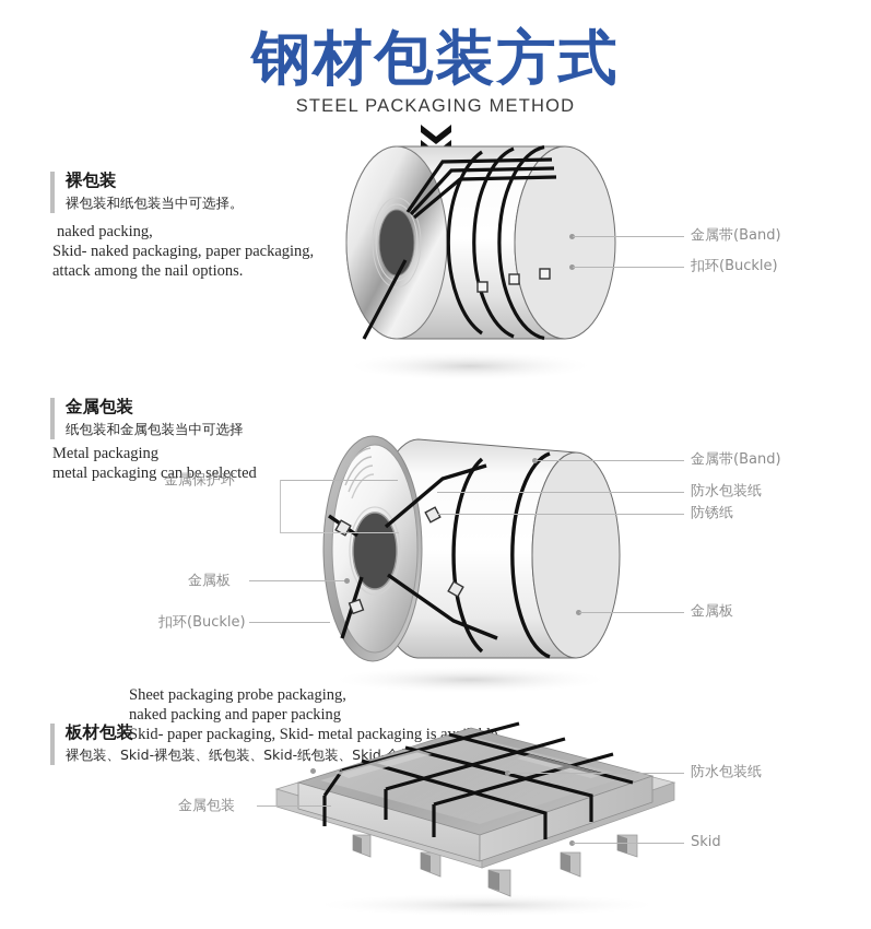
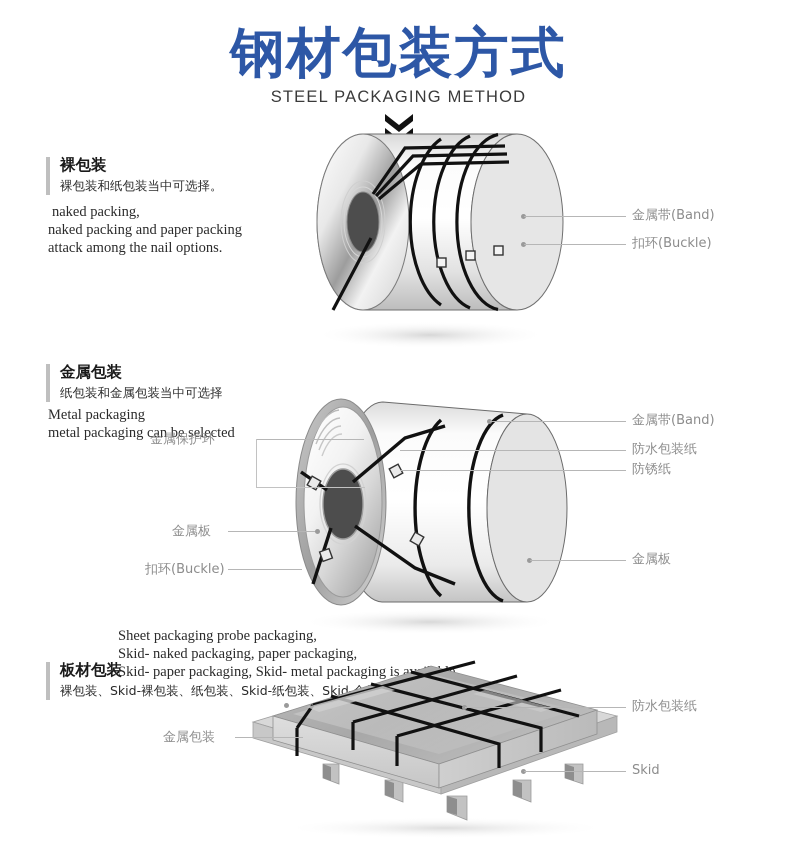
  钢材包装方式
  STEEL PACKAGING METHOD
  裸包装
  裸包装和纸包装当中可选择。
  naked packing,
- Skid- naked packaging, paper packaging,
+ naked packing and paper packing
  attack among the nail options.
  金属带(Band)
  扣环(Buckle)
  金属包装
  纸包装和金属包装当中可选择
  Metal packaging
  metal packaging can be selected
  金属保护环
  金属板
  扣环(Buckle)
  金属带(Band)
  防水包装纸
  防锈纸
  金属板
  Sheet packaging probe packaging,
- naked packing and paper packing
+ Skid- naked packaging, paper packaging,
  Skid- paper packaging, Skid- metal packaging is a.
  板材包装
  裸包装、Skid-裸包装、纸包装、Skid-纸包装、Skid-
  金属包装
  防水包装纸
  Skid
